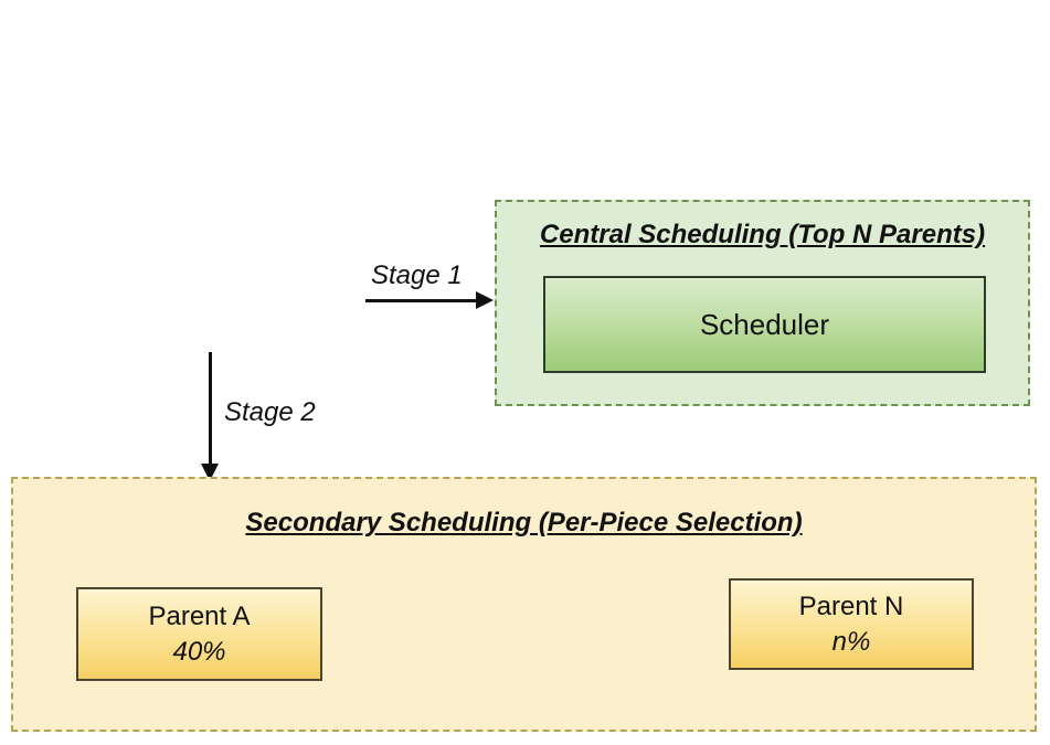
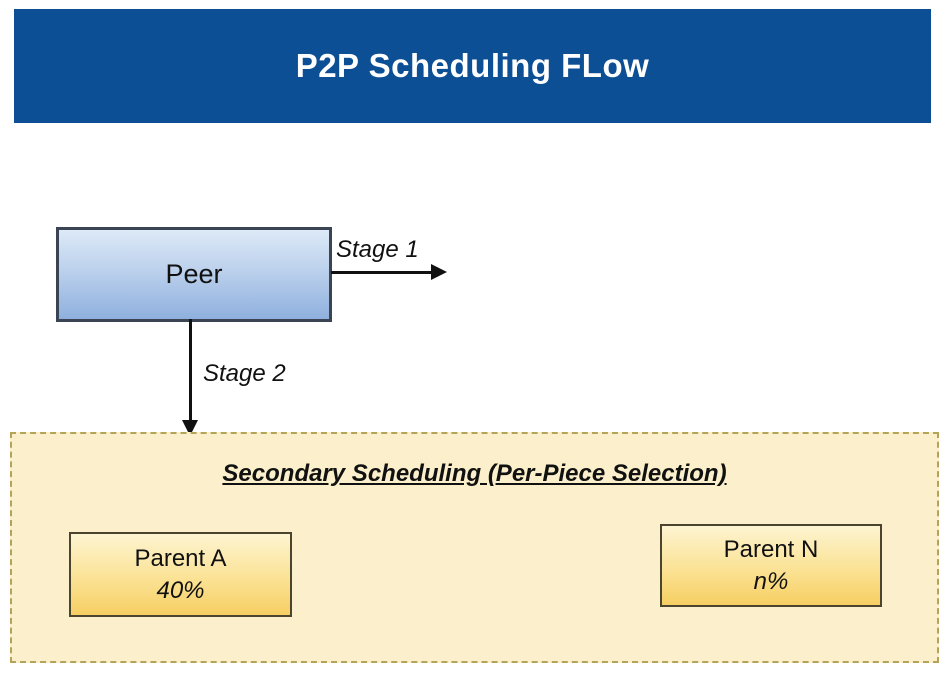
+ P2P Scheduling FLow
+ Peer
  Stage 1
  Stage 2
- Central Scheduling (Top N Parents)
- Scheduler
  Secondary Scheduling (Per-Piece Selection)
  Parent A
  40%
  Parent N
  n%
